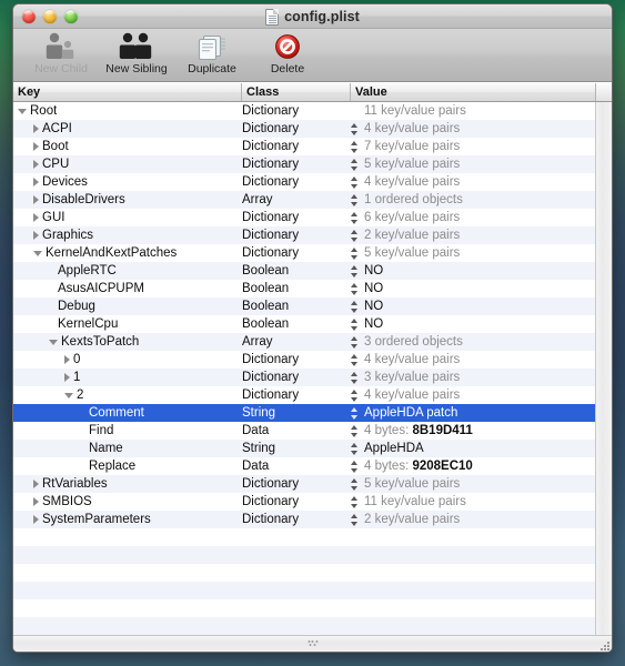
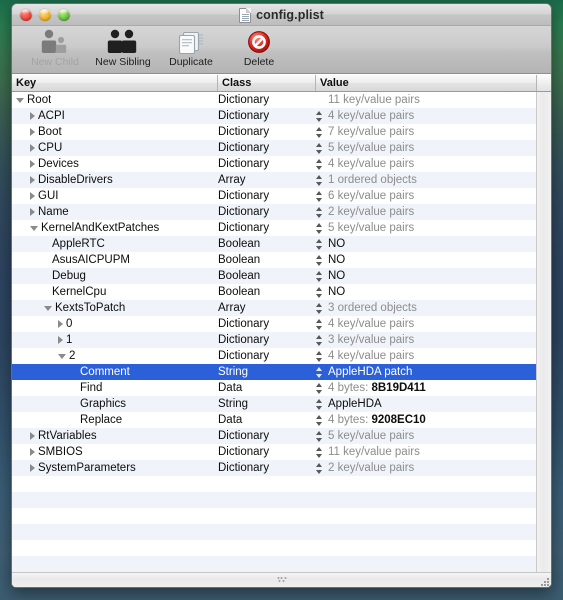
  config.plist
  New Child
  New Sibling
  Duplicate
  Delete
  Key
  Class
  Value
  Root
  Dictionary
  11 key/value pairs
  ACPI
  Dictionary
  4 key/value pairs
  Boot
  Dictionary
  7 key/value pairs
  CPU
  Dictionary
  5 key/value pairs
  Devices
  Dictionary
  4 key/value pairs
  DisableDrivers
  Array
  1 ordered objects
  GUI
  Dictionary
  6 key/value pairs
- Graphics
+ Name
  Dictionary
  2 key/value pairs
  KernelAndKextPatches
  Dictionary
  5 key/value pairs
  AppleRTC
  Boolean
  NO
  AsusAICPUPM
  Boolean
  NO
  Debug
  Boolean
  NO
  KernelCpu
  Boolean
  NO
  KextsToPatch
  Array
  3 ordered objects
  0
  Dictionary
  4 key/value pairs
  1
  Dictionary
  3 key/value pairs
  2
  Dictionary
  4 key/value pairs
  Comment
  String
  AppleHDA patch
  Find
  Data
  4 bytes: 8B19D411
- Name
+ Graphics
  String
  AppleHDA
  Replace
  Data
  4 bytes: 9208EC10
  RtVariables
  Dictionary
  5 key/value pairs
  SMBIOS
  Dictionary
  11 key/value pairs
  SystemParameters
  Dictionary
  2 key/value pairs
